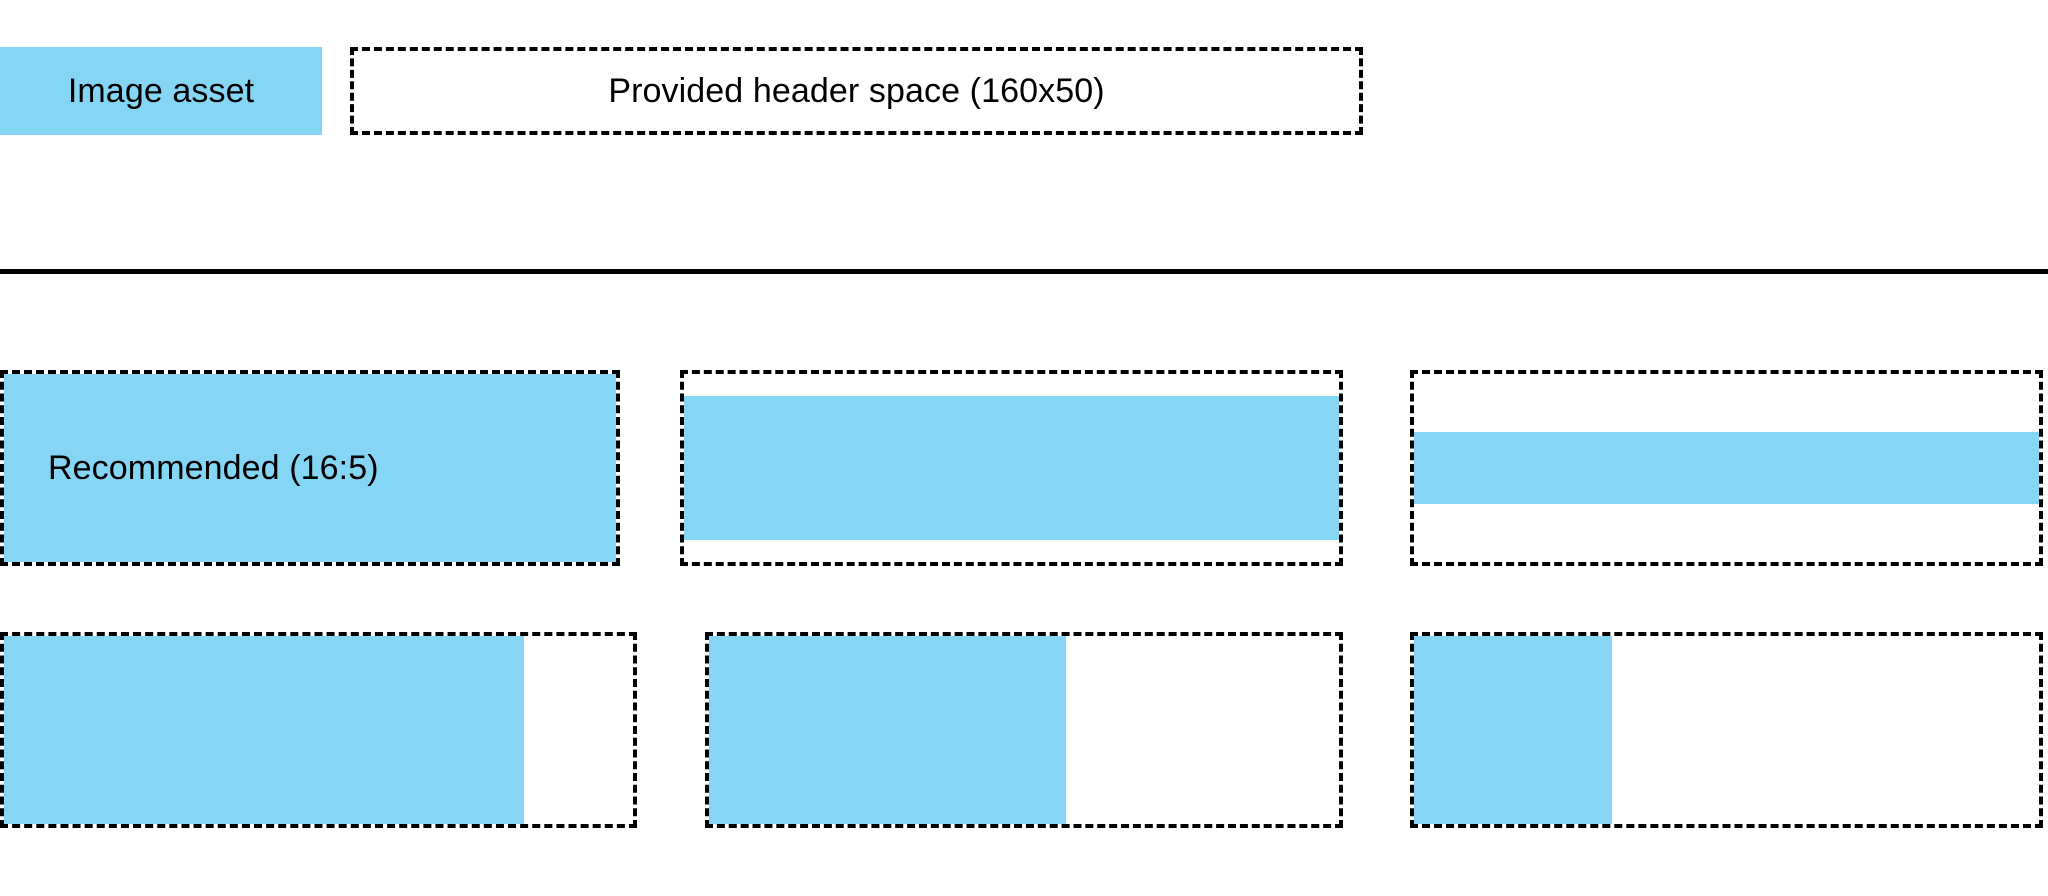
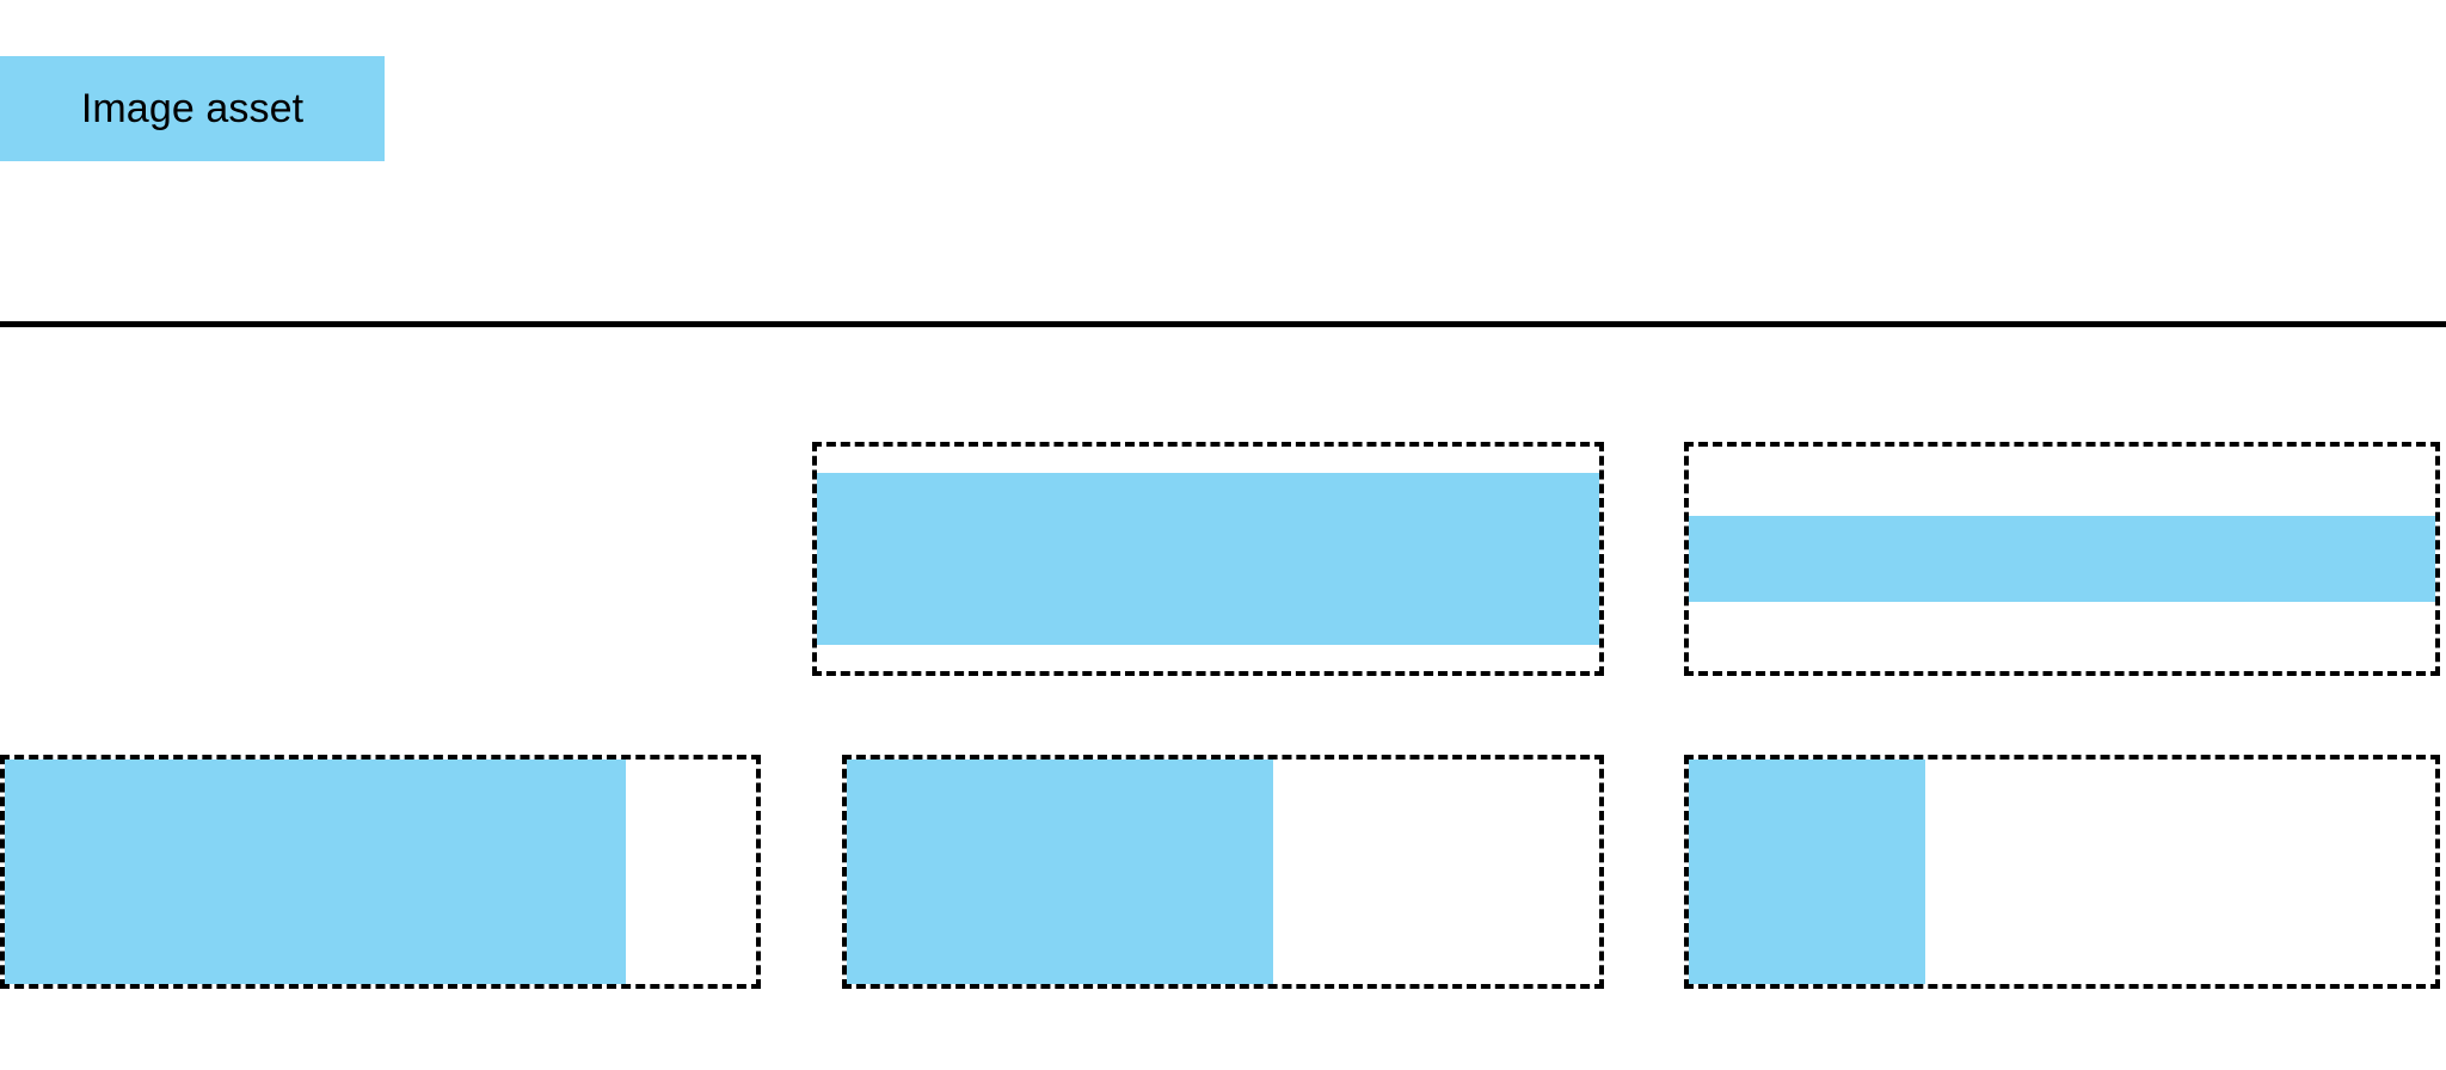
  Image asset
- Provided header space (160x50)
- Recommended (16:5)
